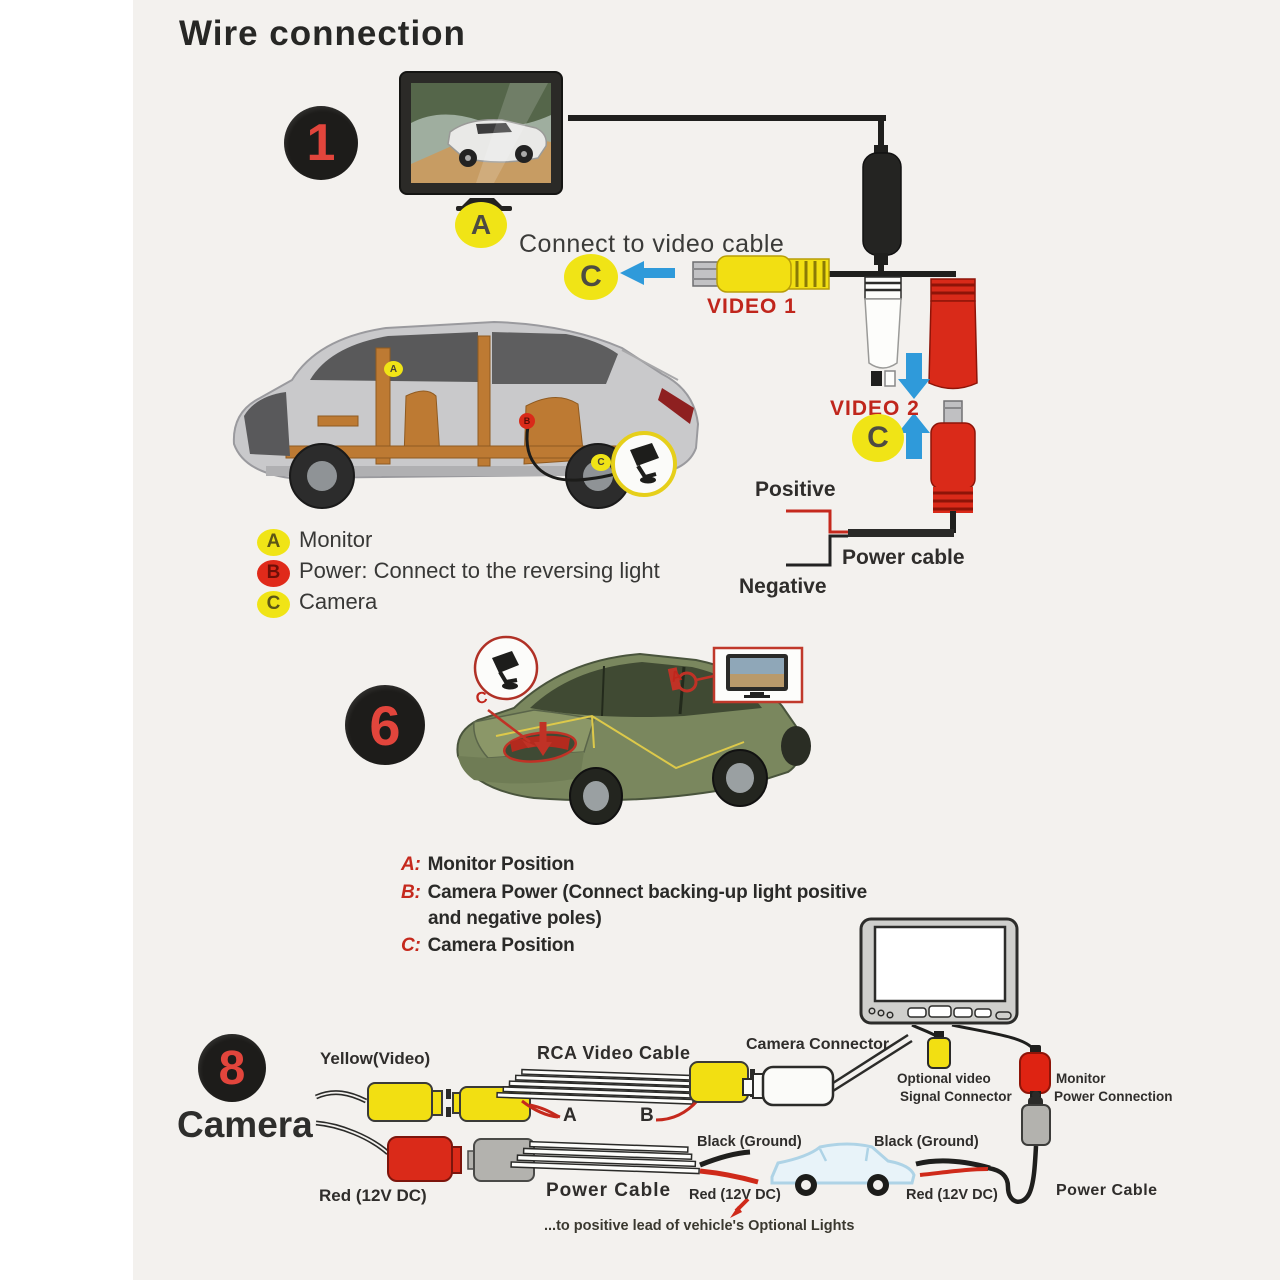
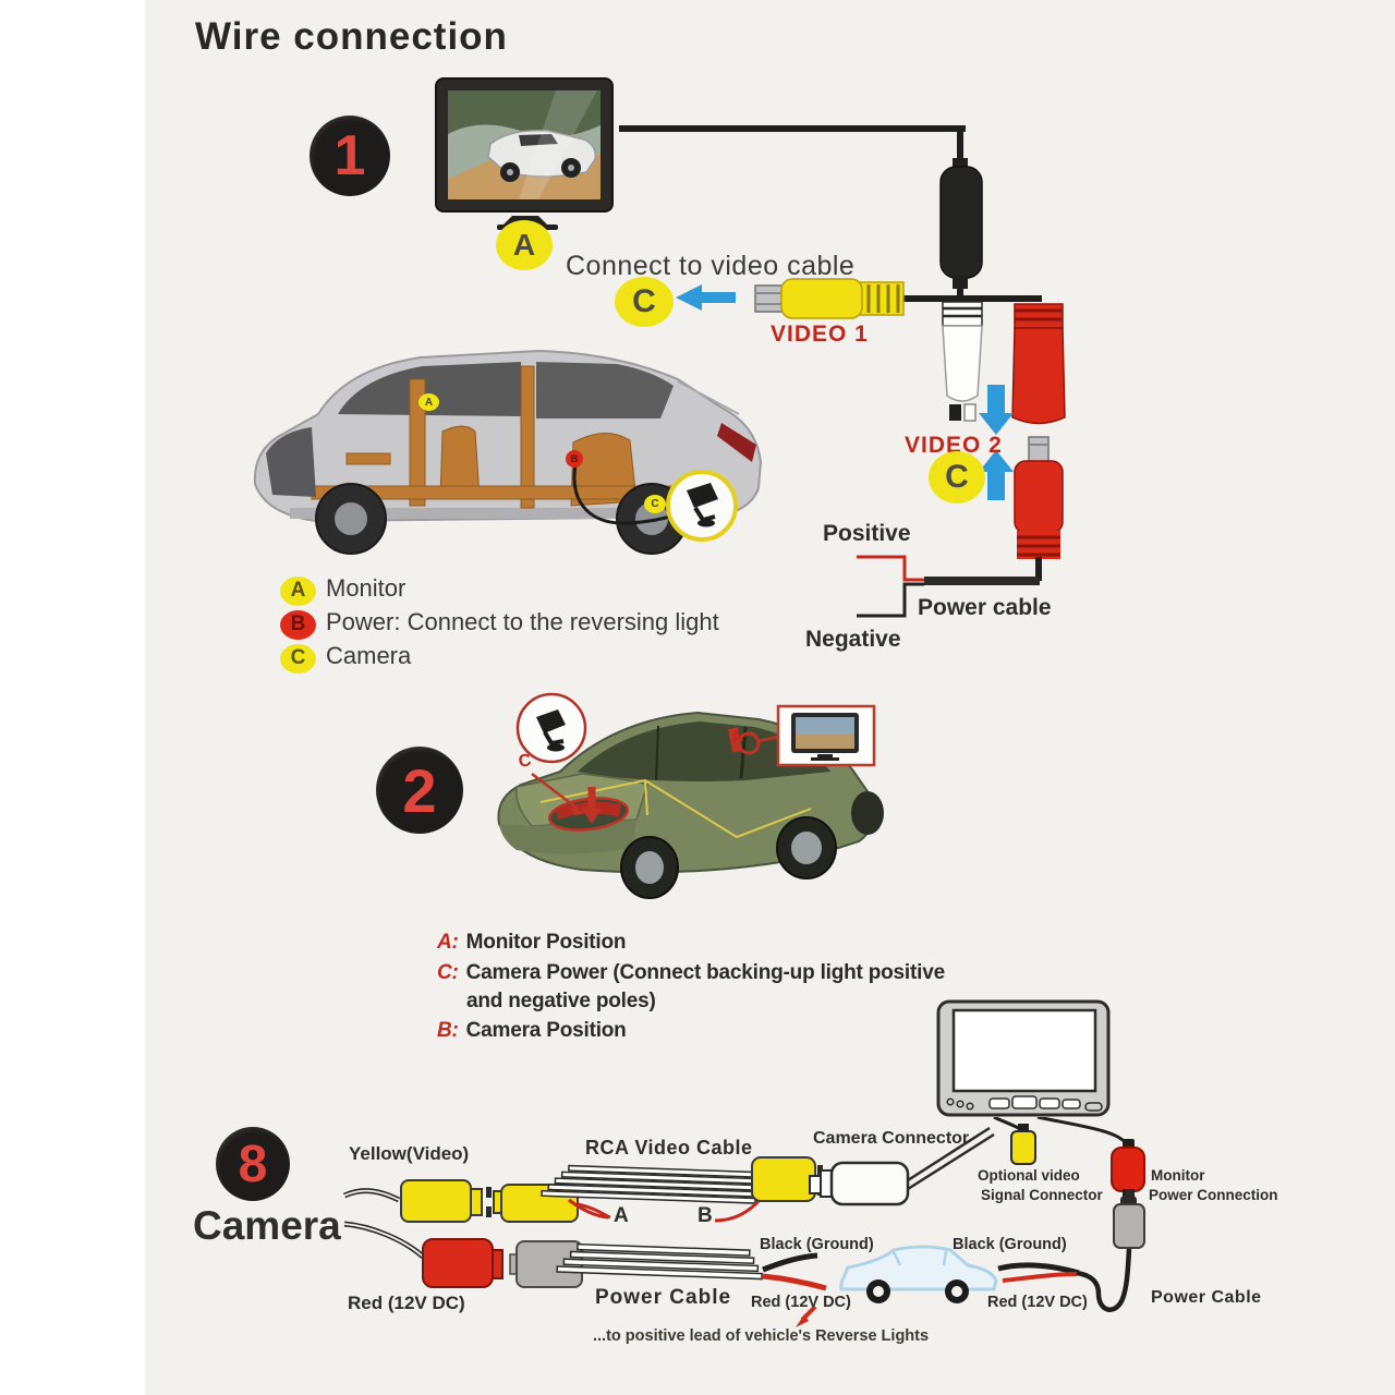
  Wire connection
  1
  A
  Connect to video cable
  C
  VIDEO 1
  VIDEO 2
  C
  Positive
  Power cable
  Negative
  A
  B
  C
  A Monitor
  B Power: Connect to the reversing light
  C Camera
- 6
+ 2
  A: Monitor Position
- B: Camera Power (Connect backing-up light positive
+ C: Camera Power (Connect backing-up light positive
  and negative poles)
- C: Camera Position
+ B: Camera Position
  8
  Camera
  Yellow(Video)
  RCA Video Cable
  Camera Connector
  A
  B
  Red (12V DC)
  Power Cable
  Black (Ground)
  Red (12V DC)
  Black (Ground)
  Red (12V DC)
  Power Cable
  Optional video
  Signal Connector
  Monitor
  Power Connection
- ...to positive lead of vehicle's Optional Lights
+ ...to positive lead of vehicle's Reverse Lights
